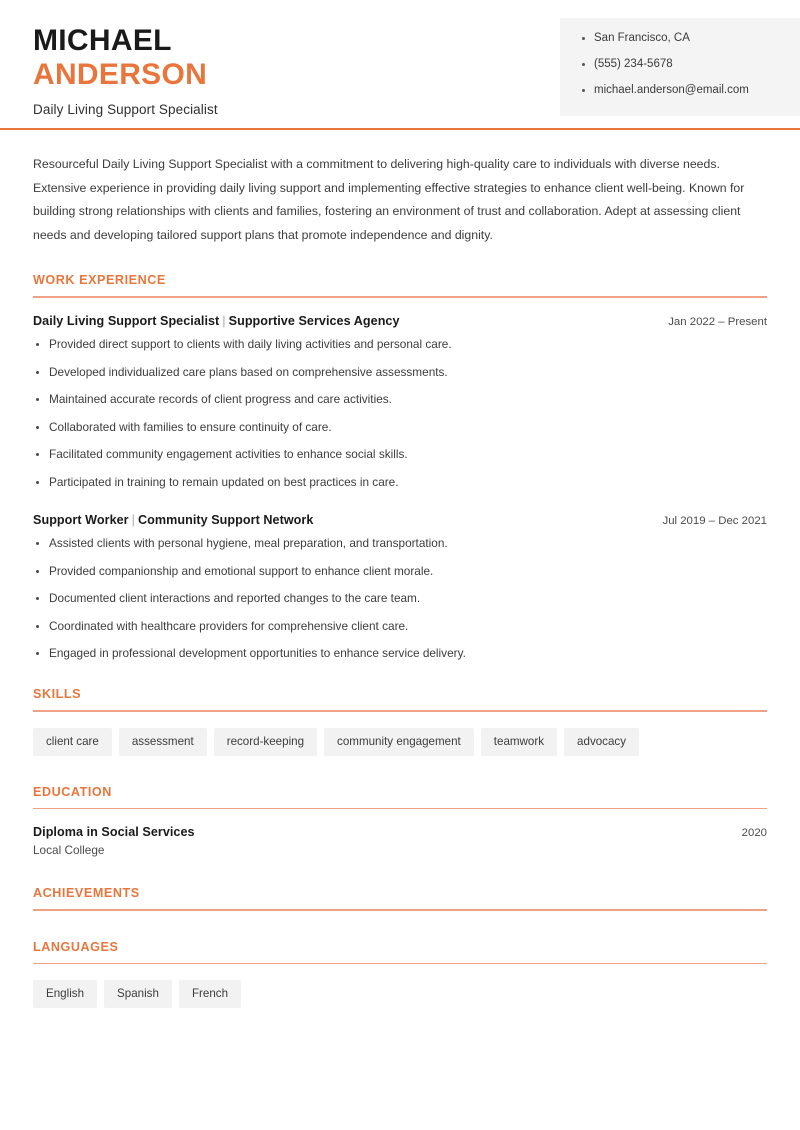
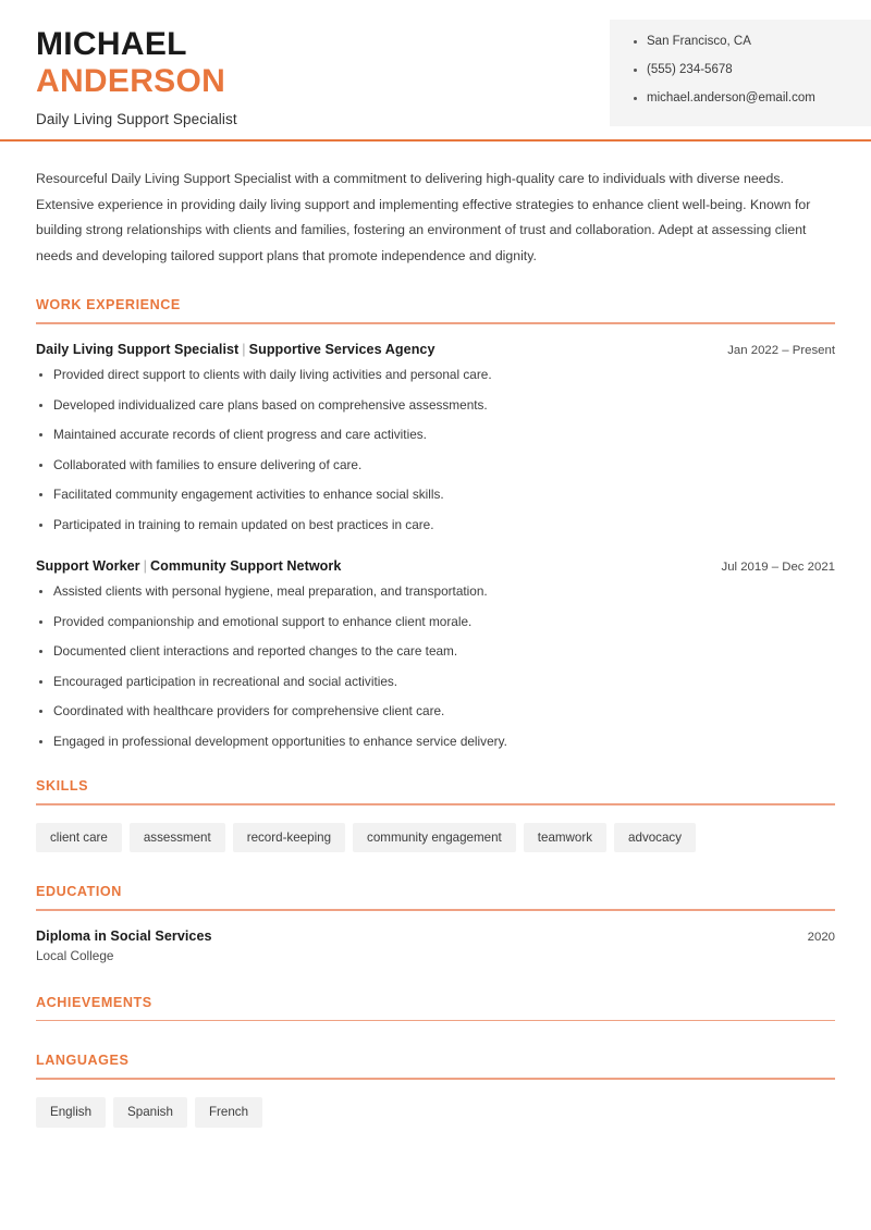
  MICHAEL
  ANDERSON
  Daily Living Support Specialist
  San Francisco, CA
  (555) 234-5678
  michael.anderson@email.com
  Resourceful Daily Living Support Specialist with a commitment to delivering high-quality care to individuals with diverse needs. Extensive experience in providing daily living support and implementing effective strategies to enhance client well-being. Known for building strong relationships with clients and families, fostering an environment of trust and collaboration. Adept at assessing client needs and developing tailored support plans that promote independence and dignity.
  WORK EXPERIENCE
  Daily Living Support Specialist | Supportive Services Agency
  Jan 2022 – Present
  Provided direct support to clients with daily living activities and personal care.
  Developed individualized care plans based on comprehensive assessments.
  Maintained accurate records of client progress and care activities.
- Collaborated with families to ensure continuity of care.
+ Collaborated with families to ensure delivering of care.
  Facilitated community engagement activities to enhance social skills.
  Participated in training to remain updated on best practices in care.
  Support Worker | Community Support Network
  Jul 2019 – Dec 2021
  Assisted clients with personal hygiene, meal preparation, and transportation.
  Provided companionship and emotional support to enhance client morale.
  Documented client interactions and reported changes to the care team.
+ Encouraged participation in recreational and social activities.
  Coordinated with healthcare providers for comprehensive client care.
  Engaged in professional development opportunities to enhance service delivery.
  SKILLS
  client care
  assessment
  record-keeping
  community engagement
  teamwork
  advocacy
  EDUCATION
  Diploma in Social Services
  2020
  Local College
  ACHIEVEMENTS
  LANGUAGES
  English
  Spanish
  French
